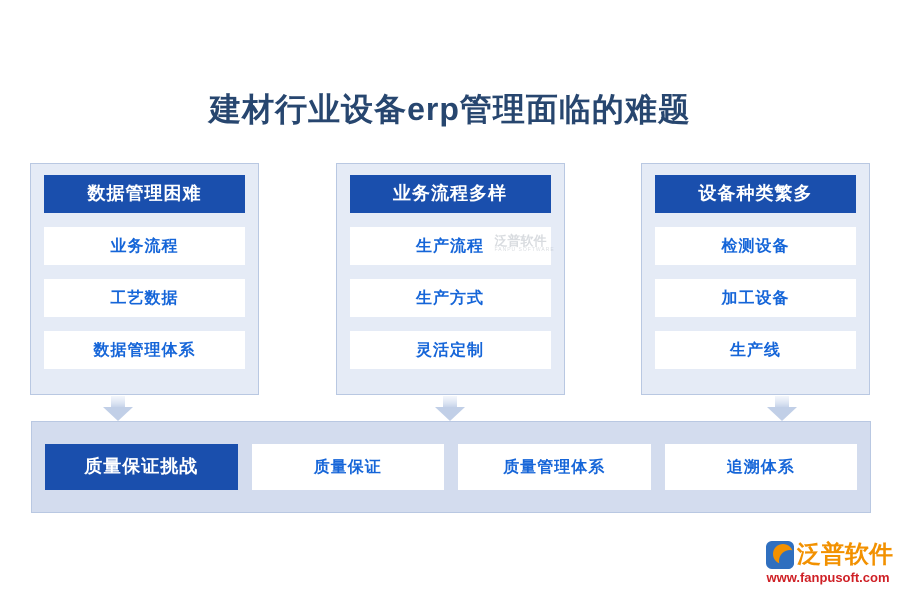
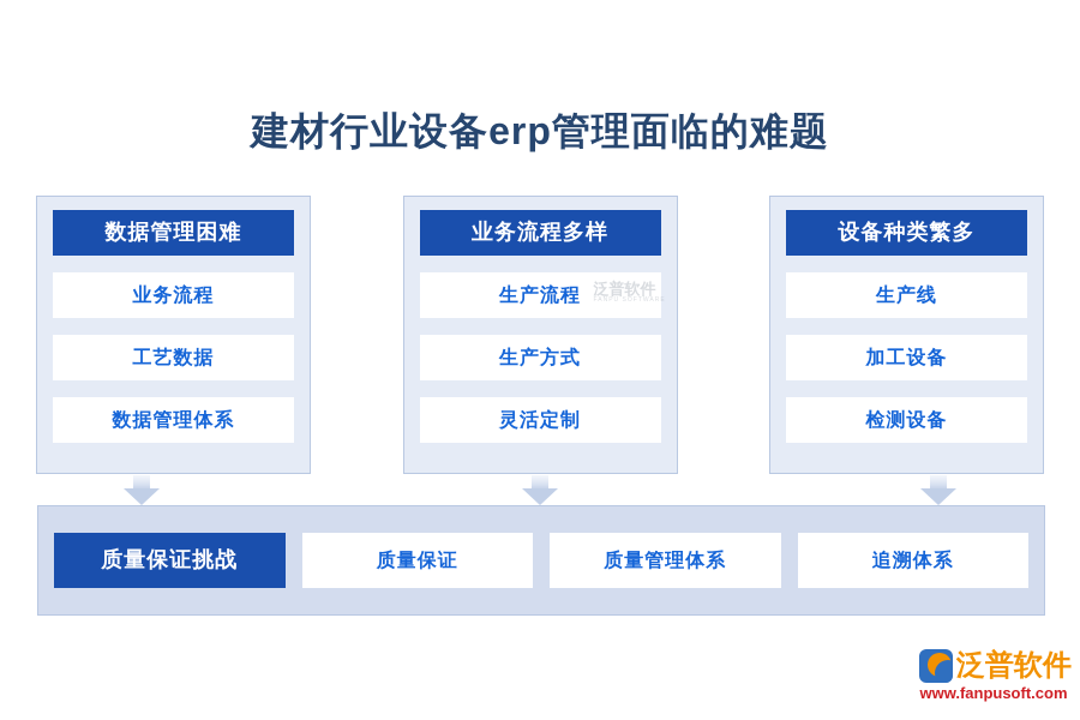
  建材行业设备erp管理面临的难题
  数据管理困难
  业务流程
  工艺数据
  数据管理体系
  业务流程多样
  生产流程
  生产方式
  灵活定制
  泛普软件
  设备种类繁多
- 检测设备
+ 生产线
  加工设备
- 生产线
+ 检测设备
  质量保证挑战
  质量保证
  质量管理体系
  追溯体系
  泛普软件
  www.fanpusoft.com
